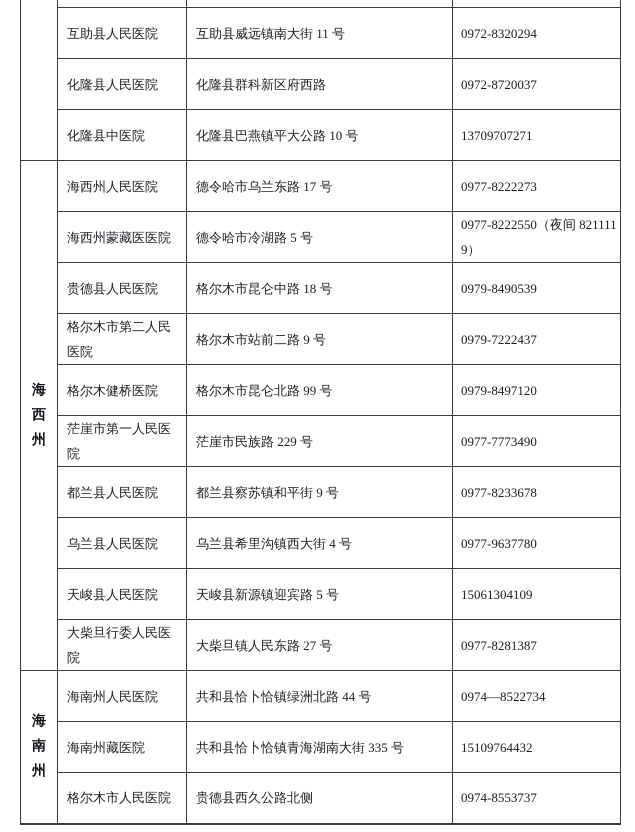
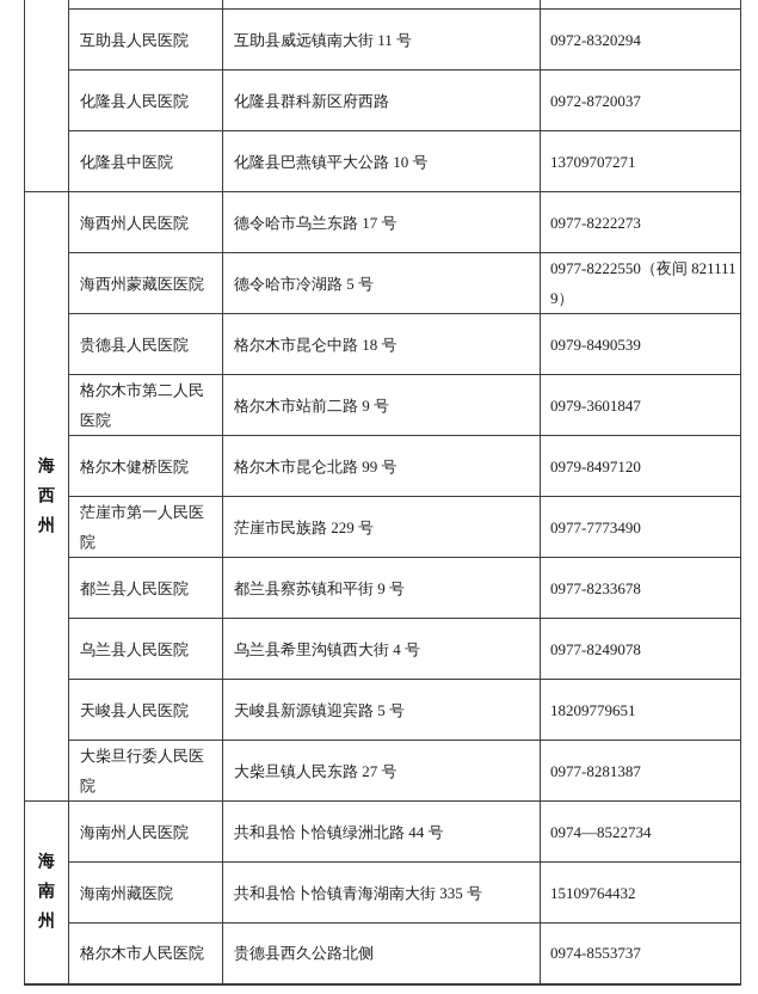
  互助县人民医院	互助县威远镇南大街 11 号	0972-8320294
  化隆县人民医院	化隆县群科新区府西路	0972-8720037
  化隆县中医院	化隆县巴燕镇平大公路 10 号	13709707271
  海西州	海西州人民医院	德令哈市乌兰东路 17 号	0977-8222273
  海西州蒙藏医医院	德令哈市冷湖路 5 号	0977-8222550（夜间 8211119）
  贵德县人民医院	格尔木市昆仑中路 18 号	0979-8490539
- 格尔木市第二人民医院	格尔木市站前二路 9 号	0979-7222437
+ 格尔木市第二人民医院	格尔木市站前二路 9 号	0979-3601847
  格尔木健桥医院	格尔木市昆仑北路 99 号	0979-8497120
  茫崖市第一人民医院	茫崖市民族路 229 号	0977-7773490
  都兰县人民医院	都兰县察苏镇和平街 9 号	0977-8233678
- 乌兰县人民医院	乌兰县希里沟镇西大街 4 号	0977-9637780
+ 乌兰县人民医院	乌兰县希里沟镇西大街 4 号	0977-8249078
- 天峻县人民医院	天峻县新源镇迎宾路 5 号	15061304109
+ 天峻县人民医院	天峻县新源镇迎宾路 5 号	18209779651
  大柴旦行委人民医院	大柴旦镇人民东路 27 号	0977-8281387
  海南州	海南州人民医院	共和县恰卜恰镇绿洲北路 44 号	0974—8522734
  海南州藏医院	共和县恰卜恰镇青海湖南大街 335 号	15109764432
  格尔木市人民医院	贵德县西久公路北侧	0974-8553737
